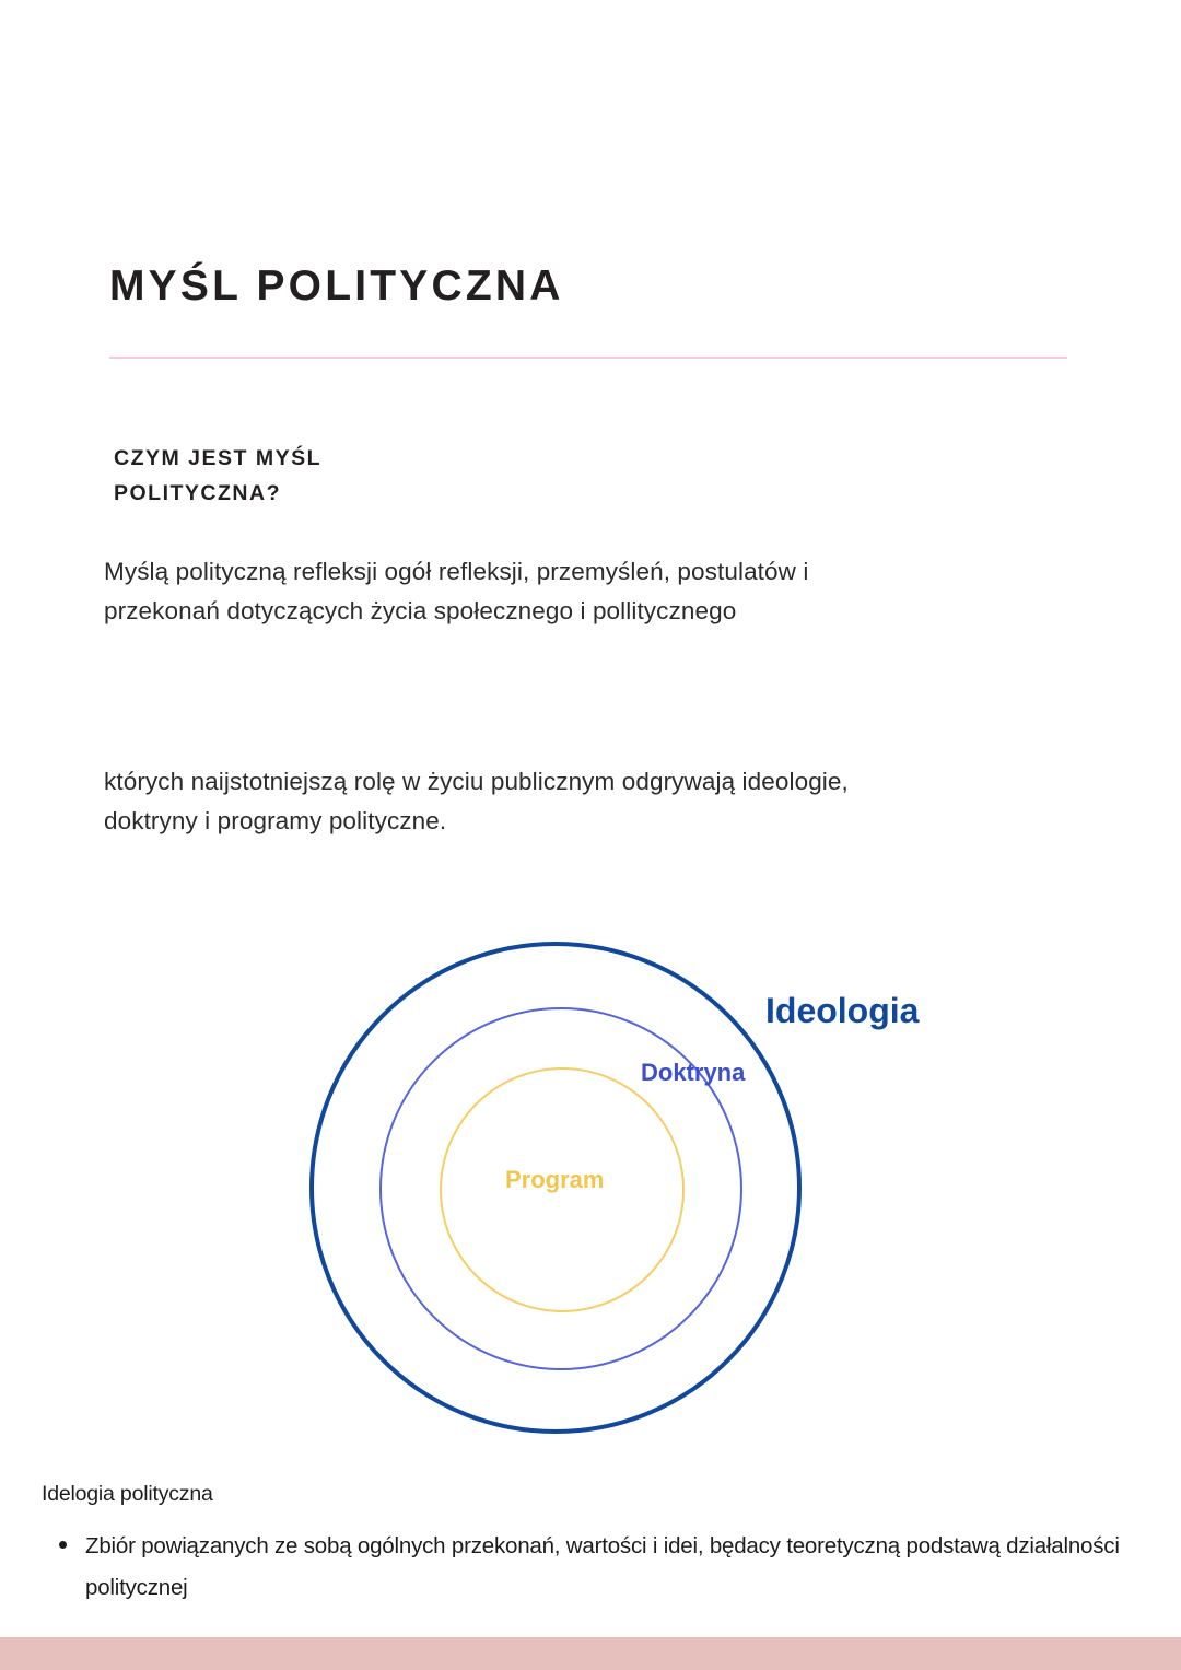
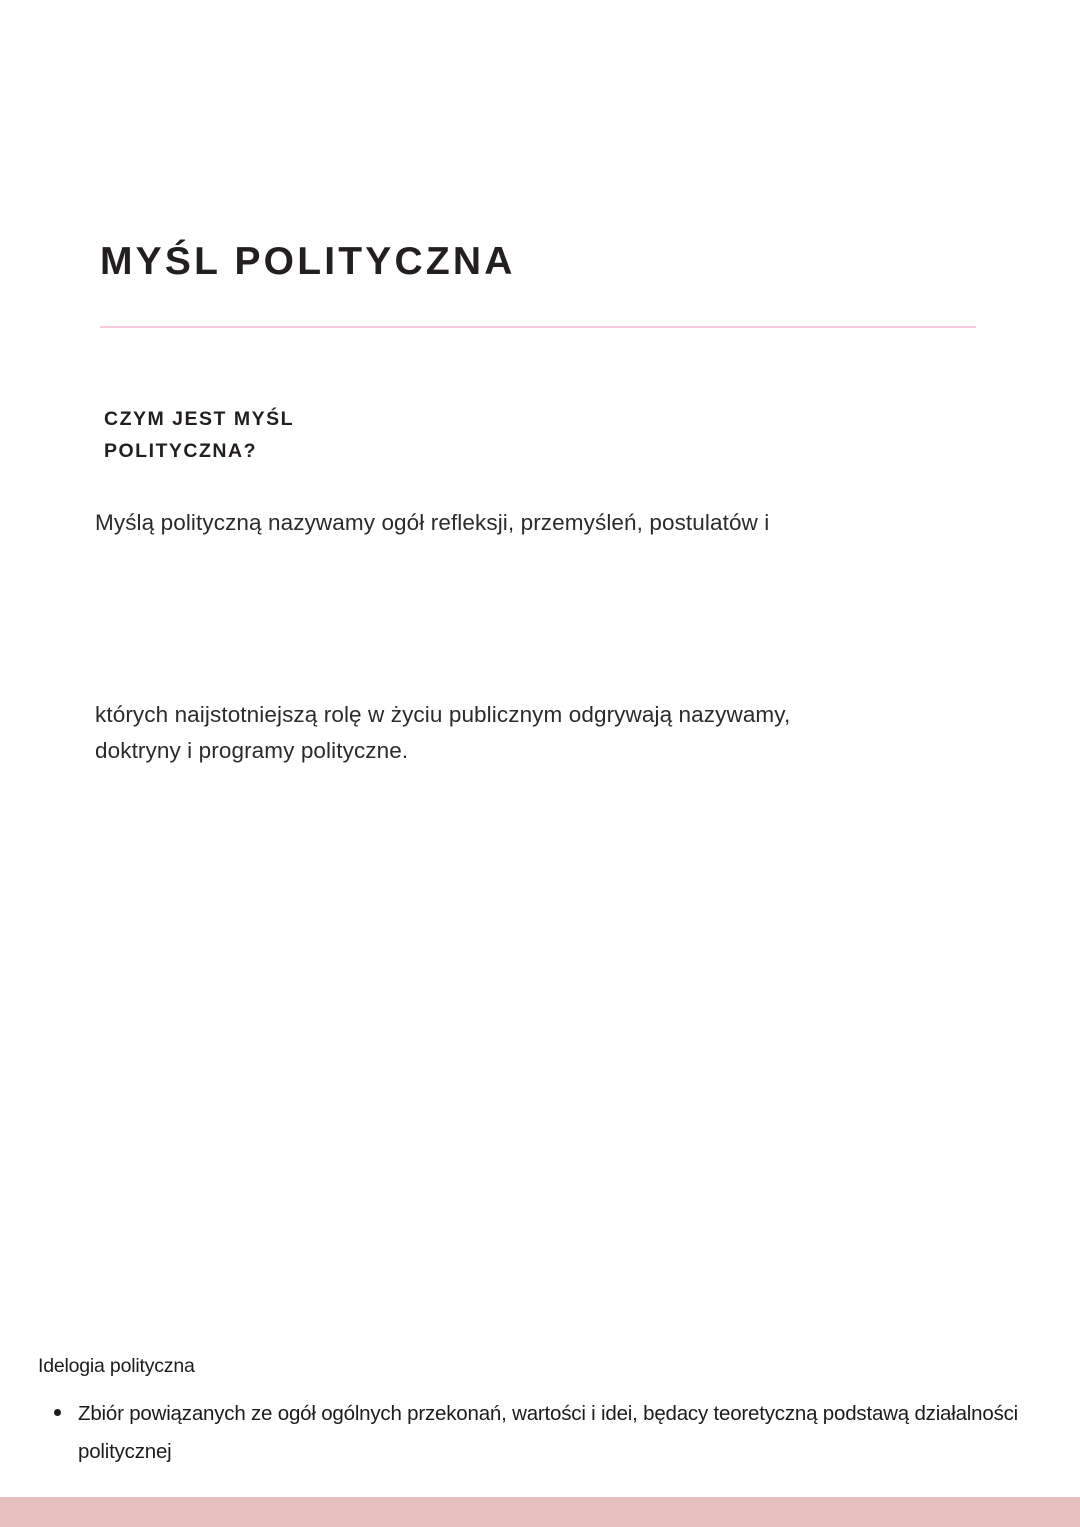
  MYŚL POLITYCZNA
  CZYM JEST MYŚL
  POLITYCZNA?
- Myślą polityczną refleksji ogół refleksji, przemyśleń, postulatów i
+ Myślą polityczną nazywamy ogół refleksji, przemyśleń, postulatów i
- przekonań dotyczących życia społecznego i pollitycznego
- których naijstotniejszą rolę w życiu publicznym odgrywają ideologie,
+ których naijstotniejszą rolę w życiu publicznym odgrywają nazywamy,
  doktryny i programy polityczne.
- Ideologia
- Doktryna
- Program
  Idelogia polityczna
- Zbiór powiązanych ze sobą ogólnych przekonań, wartości i idei, będacy teoretyczną podstawą działalności politycznej
+ Zbiór powiązanych ze ogół ogólnych przekonań, wartości i idei, będacy teoretyczną podstawą działalności politycznej
